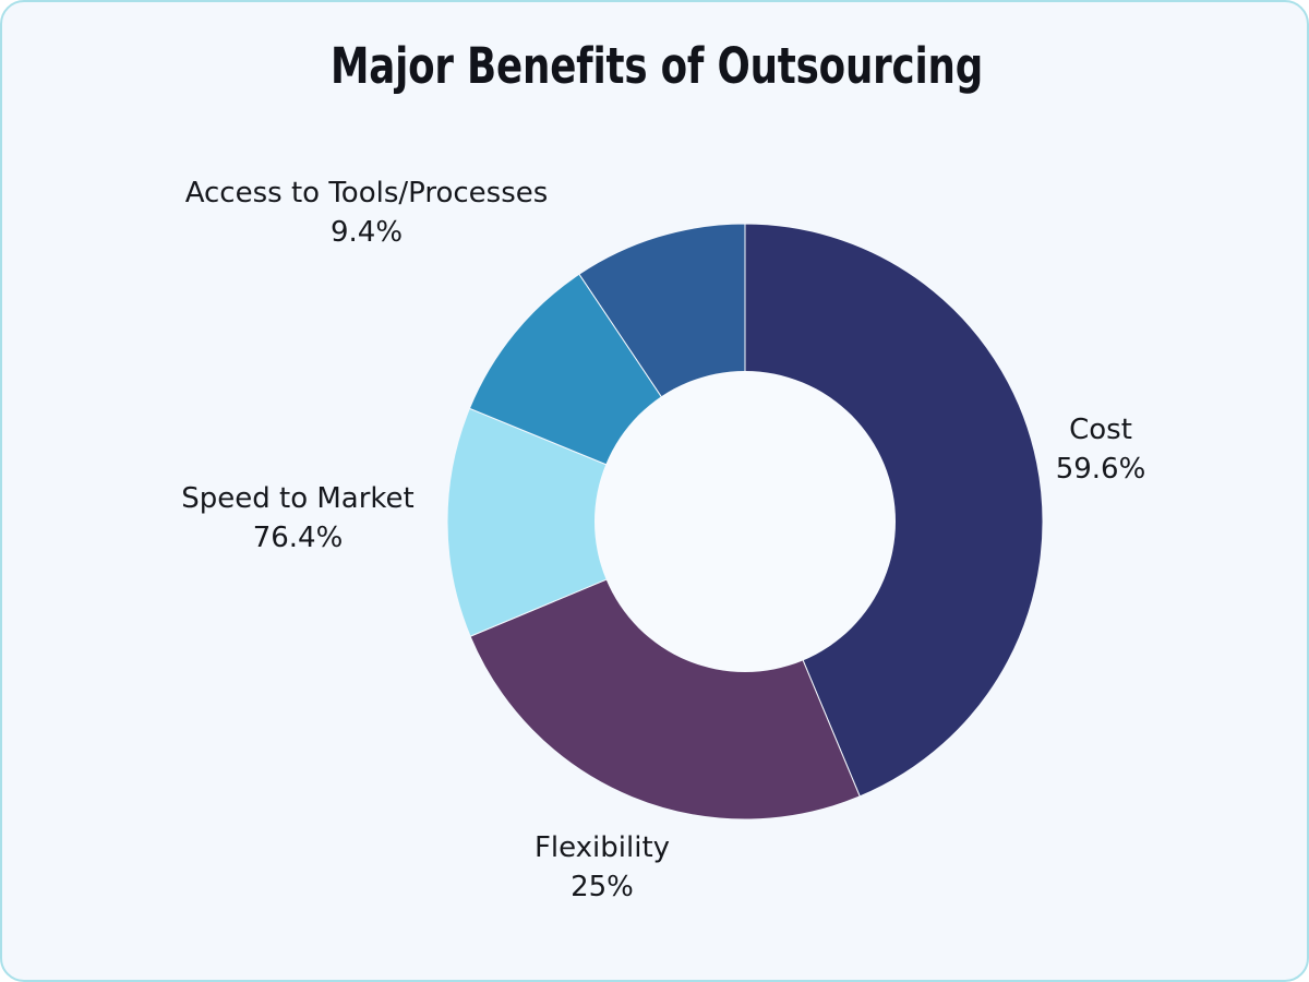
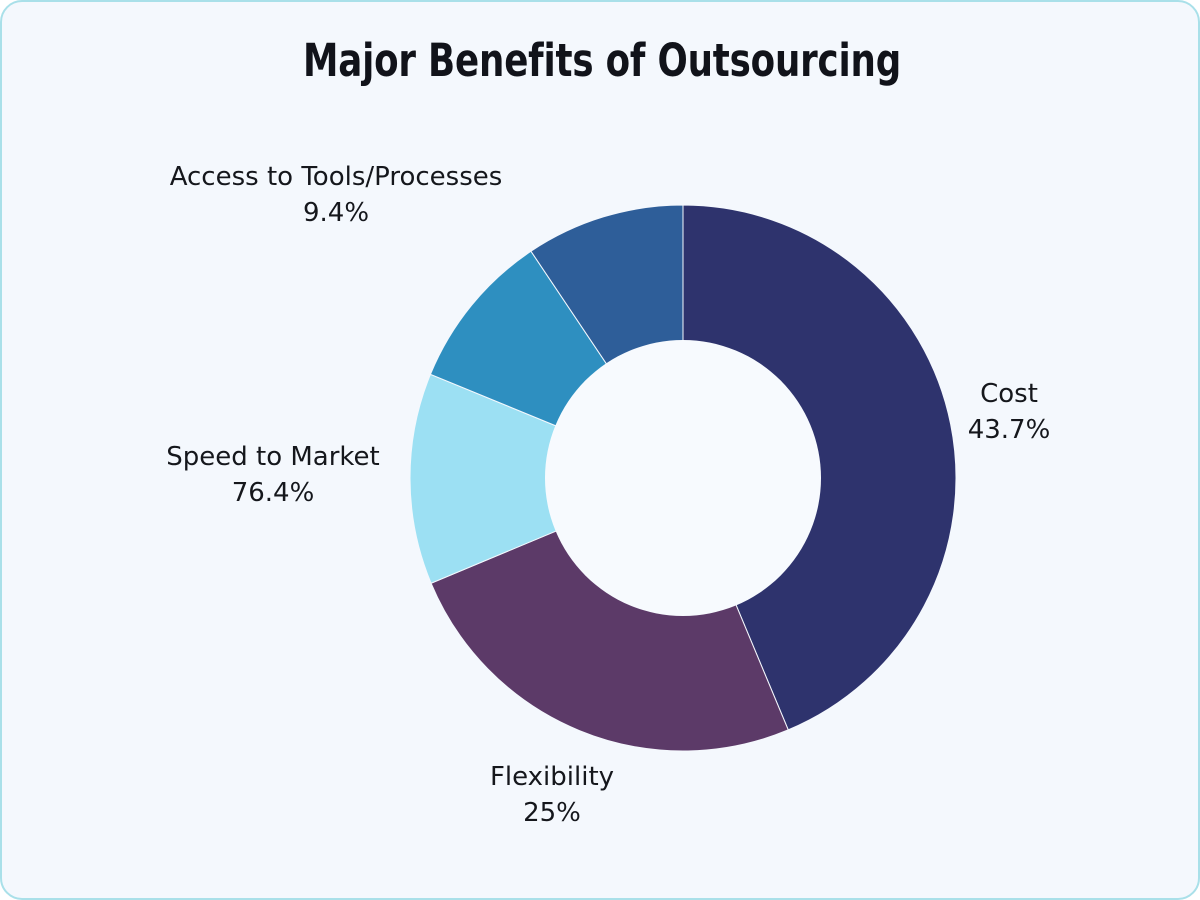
  Major Benefits of Outsourcing
  Cost
- 59.6%
+ 43.7%
  Flexibility
  25%
  Speed to Market
  76.4%
  Access to Tools/Processes
  9.4%
